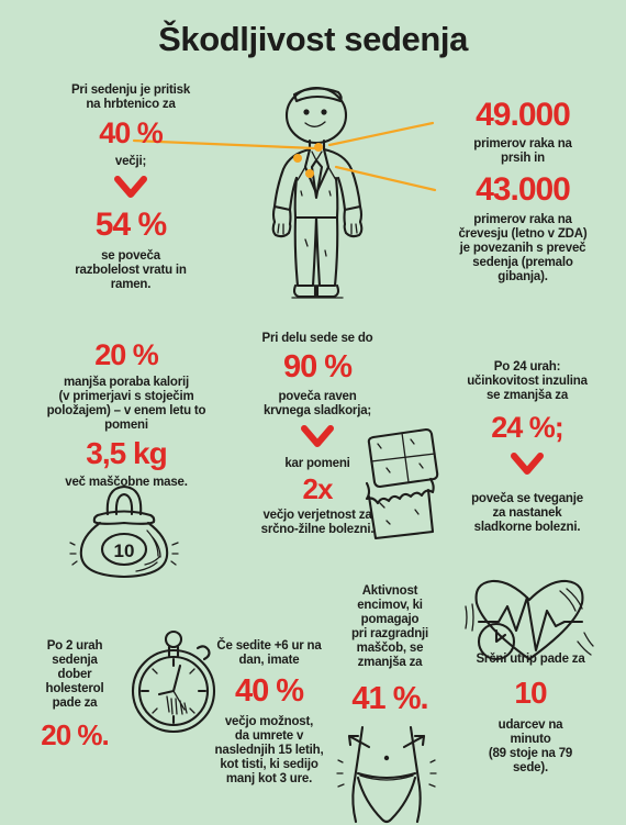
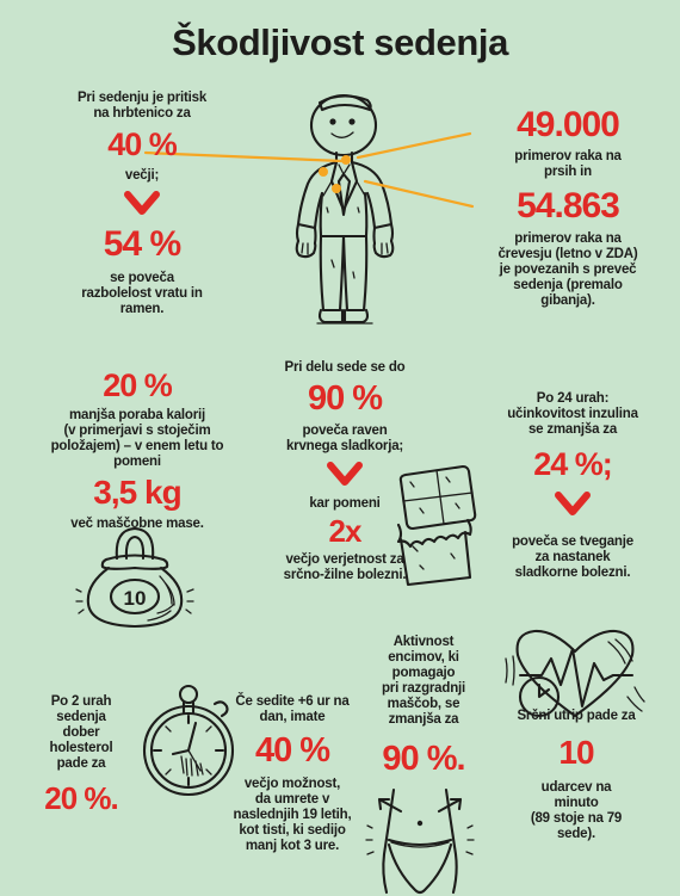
  Škodljivost sedenja
  Pri sedenju je pritisk
  na hrbtenico za
  40 %
  večji;
  54 %
  se poveča
  razbolelost vratu in
  ramen.
  49.000
  primerov raka na
  prsih in
- 43.000
+ 54.863
  primerov raka na
  črevesju (letno v ZDA)
  je povezanih s preveč
  sedenja (premalo
  gibanja).
  20 %
  manjša poraba kalorij
  (v primerjavi s stoječim
  položajem) – v enem letu to
  pomeni
  3,5 kg
  več maščobne mase.
  10
  Pri delu sede se do
  90 %
  poveča raven
  krvnega sladkorja;
  kar pomeni
  2x
  večjo verjetnost za
  srčno-žilne bolezni.
  Po 24 urah:
  učinkovitost inzulina
  se zmanjša za
  24 %;
  poveča se tveganje
  za nastanek
  sladkorne bolezni.
  Po 2 urah
  sedenja
  dober
  holesterol
  pade za
  20 %.
  Če sedite +6 ur na
  dan, imate
  40 %
  večjo možnost,
  da umrete v
- naslednjih 15 letih,
+ naslednjih 19 letih,
  kot tisti, ki sedijo
  manj kot 3 ure.
  Aktivnost
  encimov, ki
  pomagajo
  pri razgradnji
  maščob, se
  zmanjša za
- 41 %.
+ 90 %.
  Srčni utrip pade za
  10
  udarcev na
  minuto
  (89 stoje na 79
  sede).
